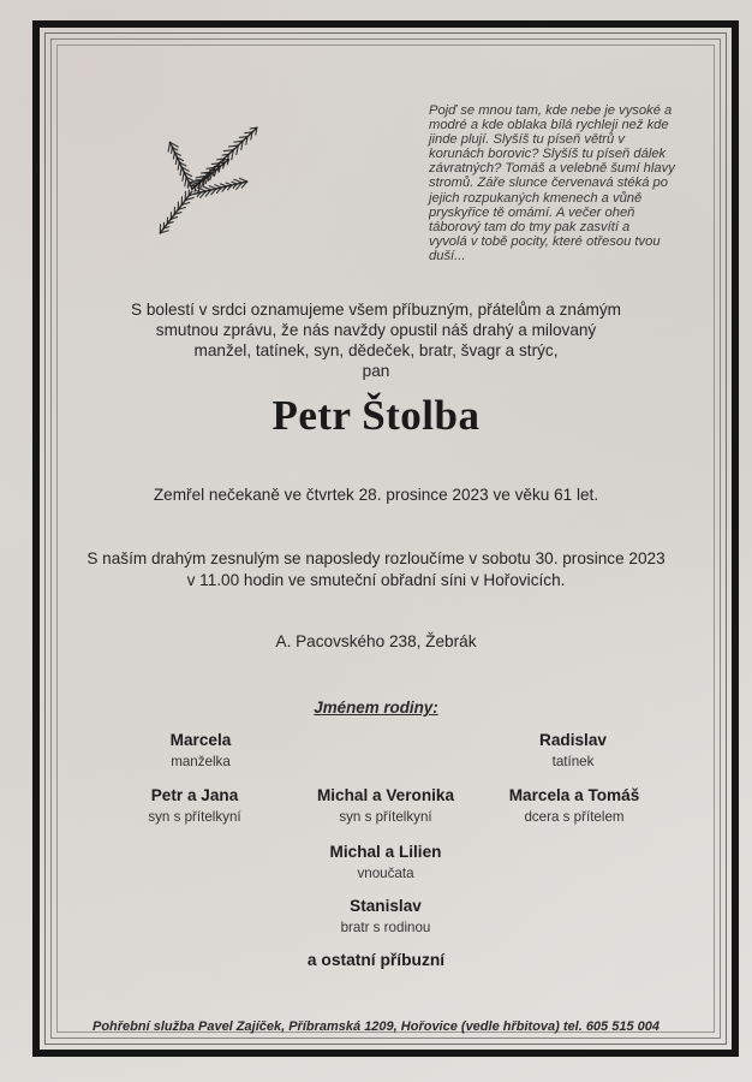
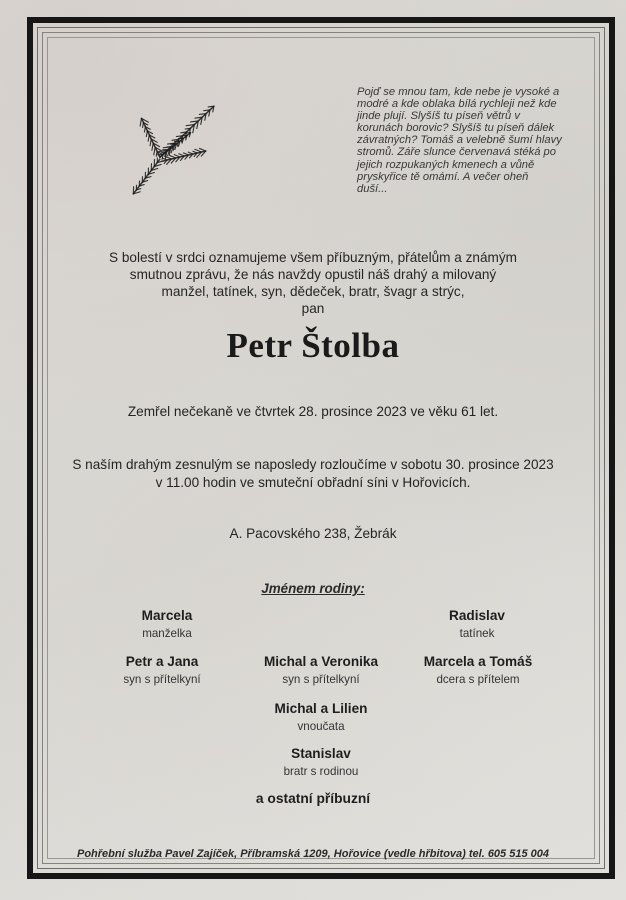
  Pojď se mnou tam, kde nebe je vysoké a
  modré a kde oblaka bílá rychleji než kde
  jinde plují. Slyšíš tu píseň větrů v
  korunách borovic? Slyšíš tu píseň dálek
  závratných? Tomáš a velebně šumí hlavy
  stromů. Záře slunce červenavá stéká po
  jejich rozpukaných kmenech a vůně
  pryskyřice tě omámí. A večer oheň
- táborový tam do tmy pak zasvítí a
- vyvolá v tobě pocity, které otřesou tvou
  duší...
  S bolestí v srdci oznamujeme všem příbuzným, přátelům a známým
  smutnou zprávu, že nás navždy opustil náš drahý a milovaný
  manžel, tatínek, syn, dědeček, bratr, švagr a strýc,
  pan
  Petr Štolba
  Zemřel nečekaně ve čtvrtek 28. prosince 2023 ve věku 61 let.
  S naším drahým zesnulým se naposledy rozloučíme v sobotu 30. prosince 2023
  v 11.00 hodin ve smuteční obřadní síni v Hořovicích.
  A. Pacovského 238, Žebrák
  Jménem rodiny:
  Marcela
  manželka
  Radislav
  tatínek
  Petr a Jana
  syn s přítelkyní
  Michal a Veronika
  syn s přítelkyní
  Marcela a Tomáš
  dcera s přítelem
  Michal a Lilien
  vnoučata
  Stanislav
  bratr s rodinou
  a ostatní příbuzní
  Pohřební služba Pavel Zajíček, Příbramská 1209, Hořovice (vedle hřbitova) tel. 605 515 004
